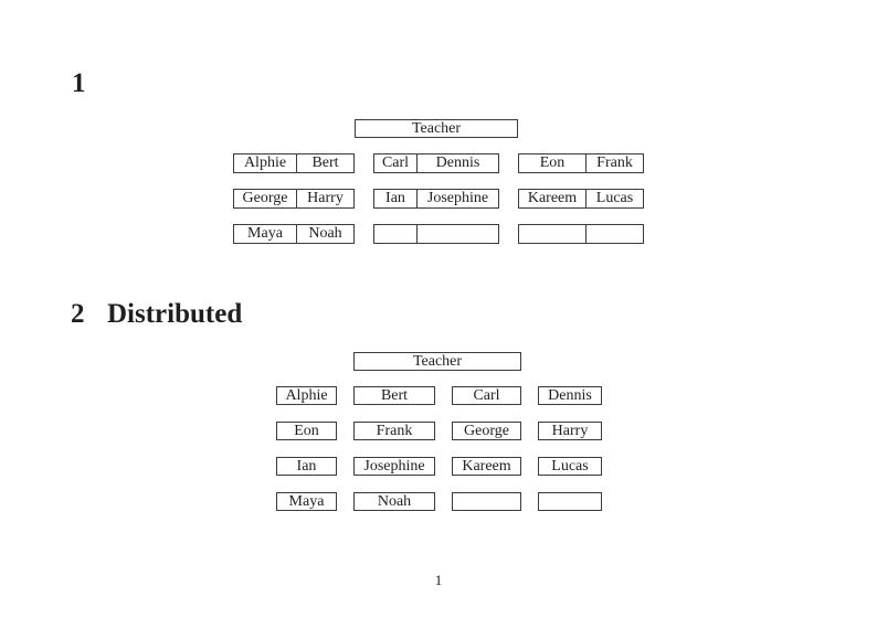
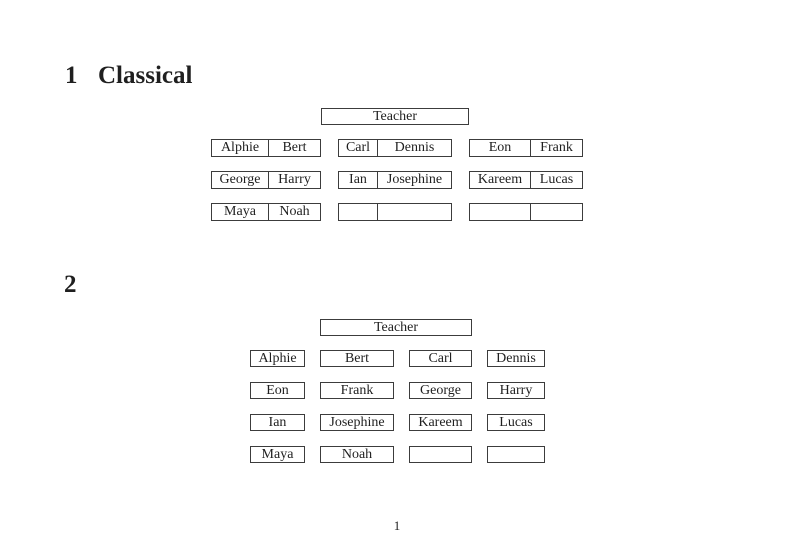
  1
+ Classical
  Teacher
  Alphie
  Bert
  Carl
  Dennis
  Eon
  Frank
  George
  Harry
  Ian
  Josephine
  Kareem
  Lucas
  Maya
  Noah
  2
- Distributed
  Teacher
  Alphie
  Bert
  Carl
  Dennis
  Eon
  Frank
  George
  Harry
  Ian
  Josephine
  Kareem
  Lucas
  Maya
  Noah
  1
